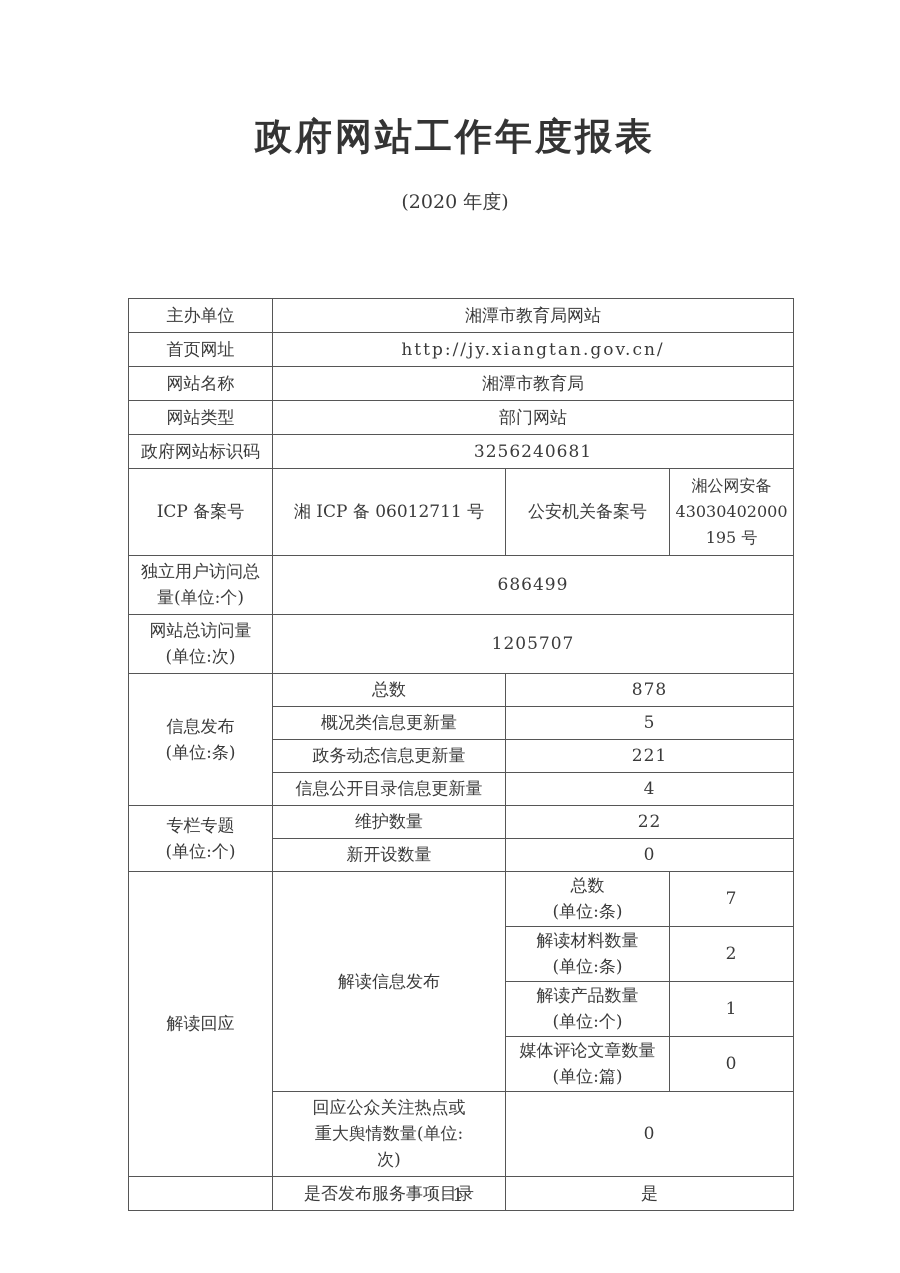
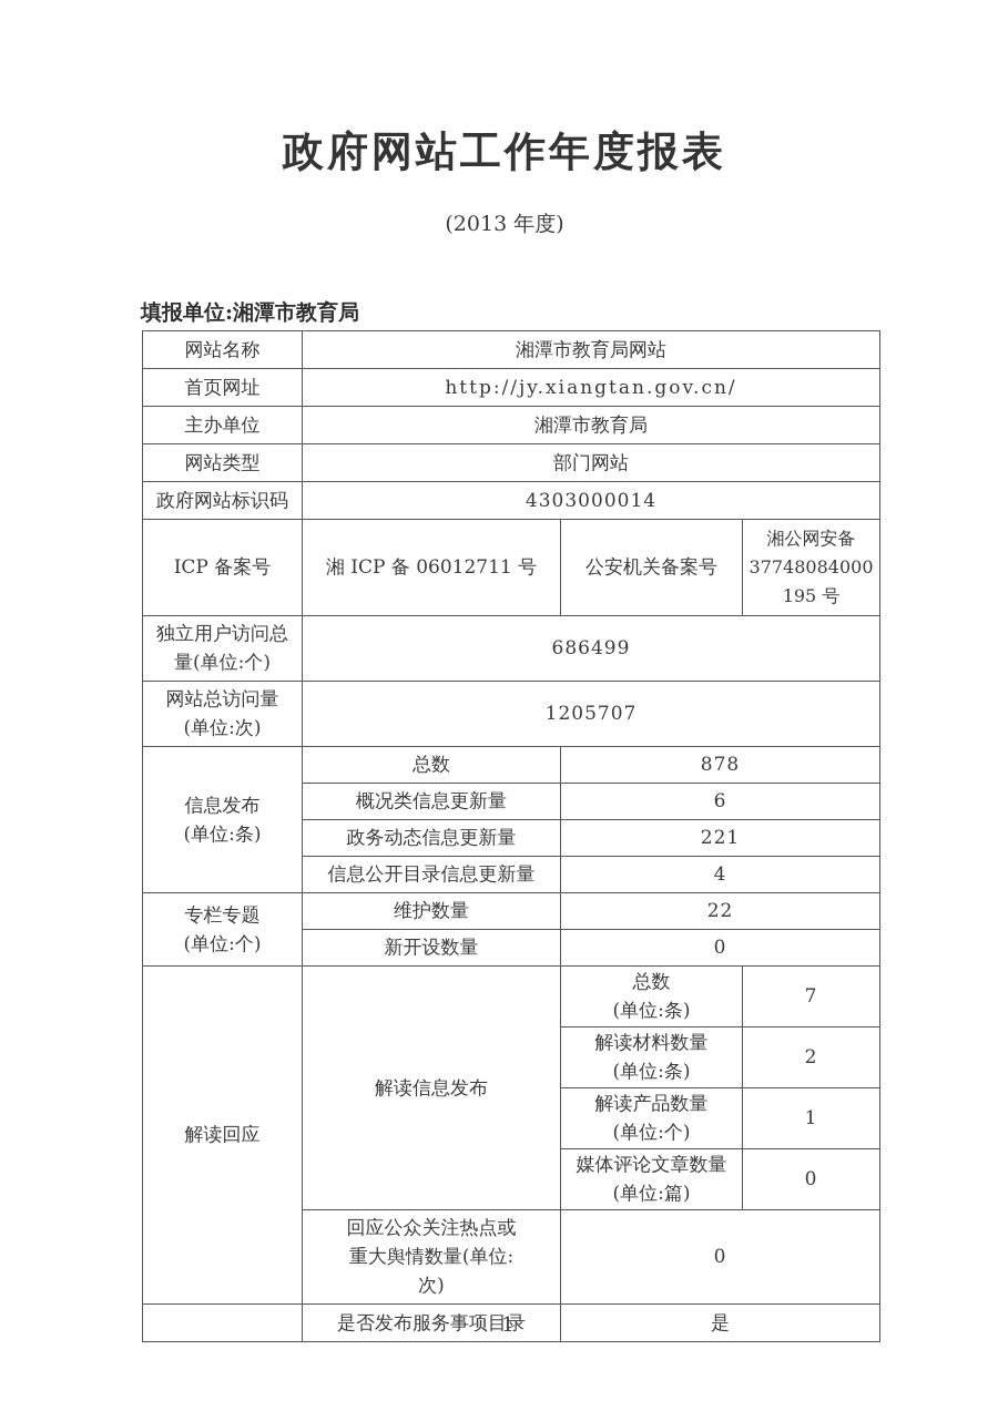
  政府网站工作年度报表
- (2020 年度)
+ (2013 年度)
+ 填报单位:湘潭市教育局
- 主办单位	湘潭市教育局网站
+ 网站名称	湘潭市教育局网站
  首页网址	http://jy.xiangtan.gov.cn/
- 网站名称	湘潭市教育局
+ 主办单位	湘潭市教育局
  网站类型	部门网站
- 政府网站标识码	3256240681
+ 政府网站标识码	4303000014
- ICP 备案号	湘 ICP 备 06012711 号	公安机关备案号	湘公网安备 43030402000 195 号
+ ICP 备案号	湘 ICP 备 06012711 号	公安机关备案号	湘公网安备 37748084000 195 号
  独立用户访问总 量(单位:个)	686499
  网站总访问量 (单位:次)	1205707
  信息发布 (单位:条)	总数	878
- 概况类信息更新量	5
+ 概况类信息更新量	6
  政务动态信息更新量	221
  信息公开目录信息更新量	4
  专栏专题 (单位:个)	维护数量	22
  新开设数量	0
  解读回应	解读信息发布	总数 (单位:条)	7
  解读材料数量 (单位:条)	2
  解读产品数量 (单位:个)	1
  媒体评论文章数量 (单位:篇)	0
  回应公众关注热点或 重大舆情数量(单位: 次)	0
  	是否发布服务事项目录	是
  1
